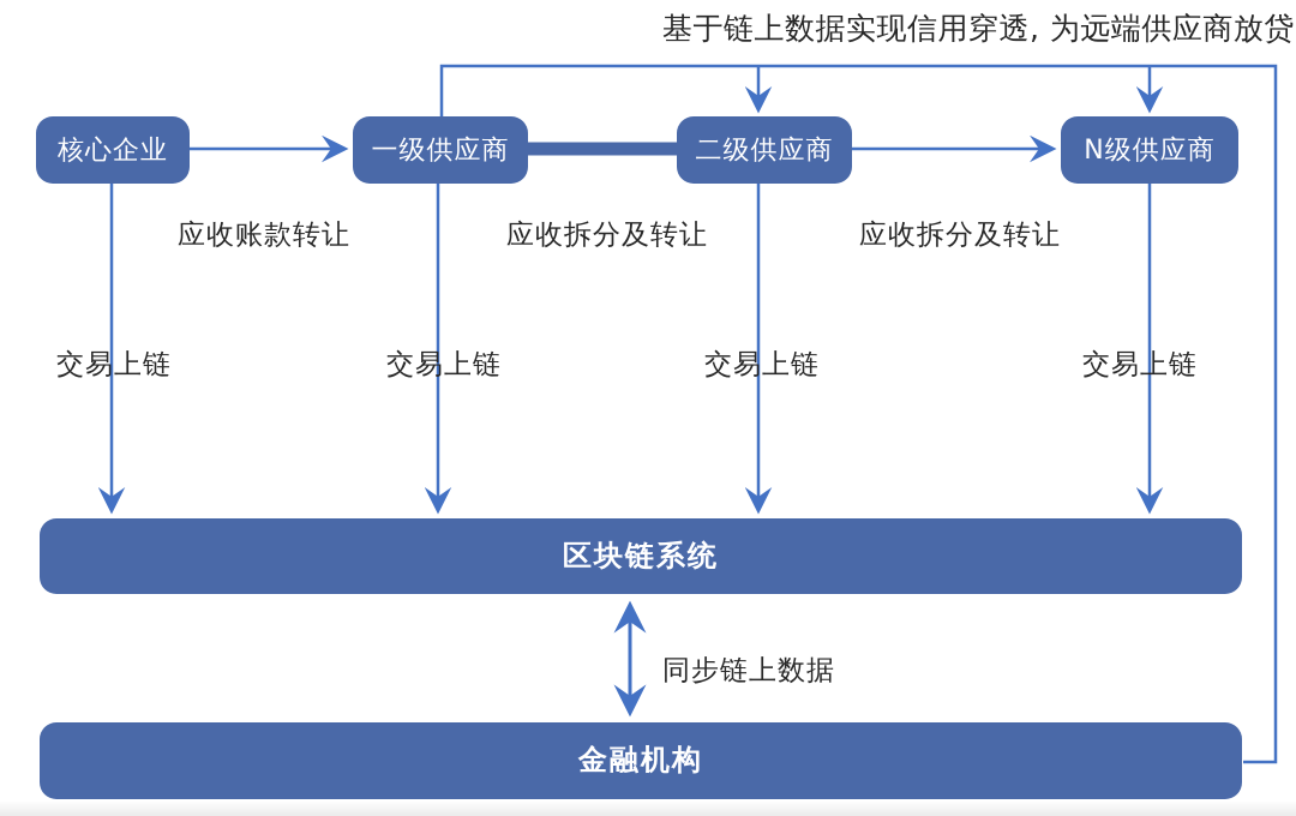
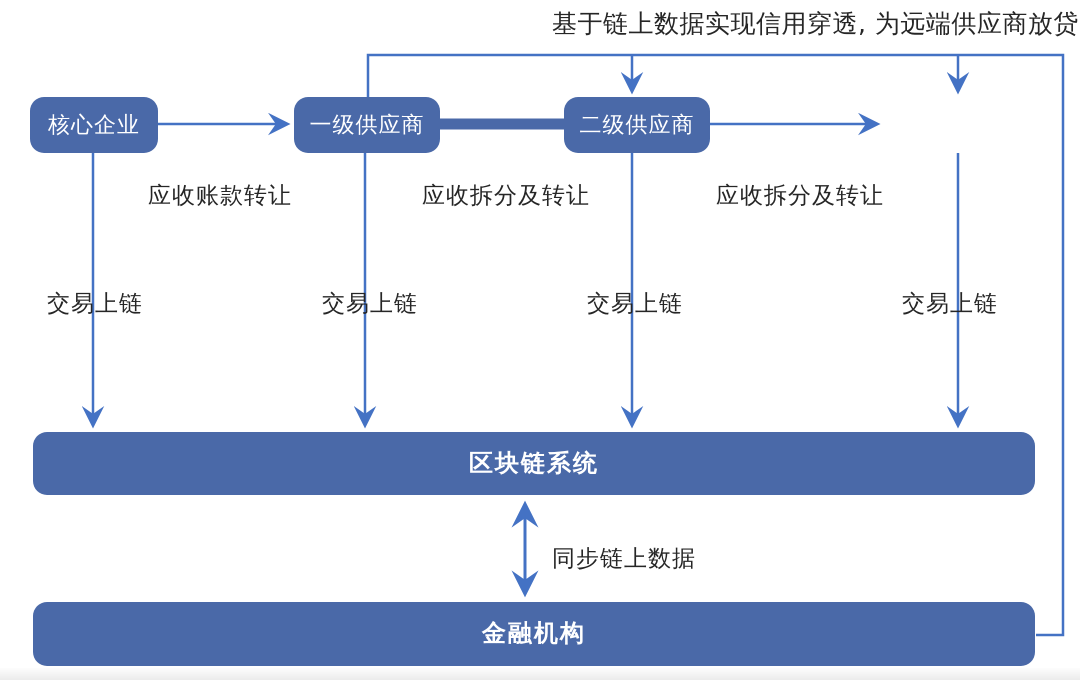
  基于链上数据实现信用穿透, 为远端供应商放贷
  核心企业
  一级供应商
  二级供应商
- N级供应商
  应收账款转让
  应收拆分及转让
  应收拆分及转让
  交易上链
  交易上链
  交易上链
  交易上链
  区块链系统
  同步链上数据
  金融机构
